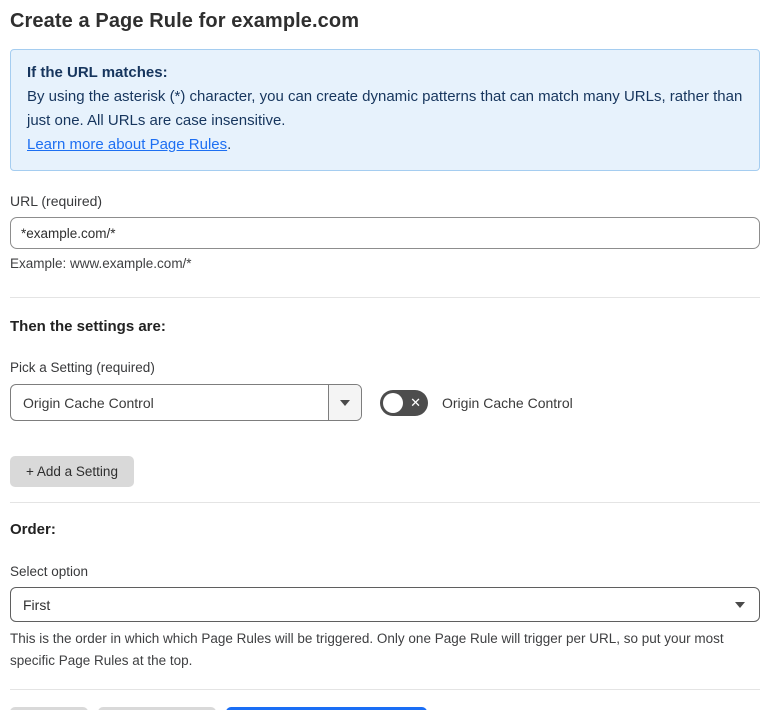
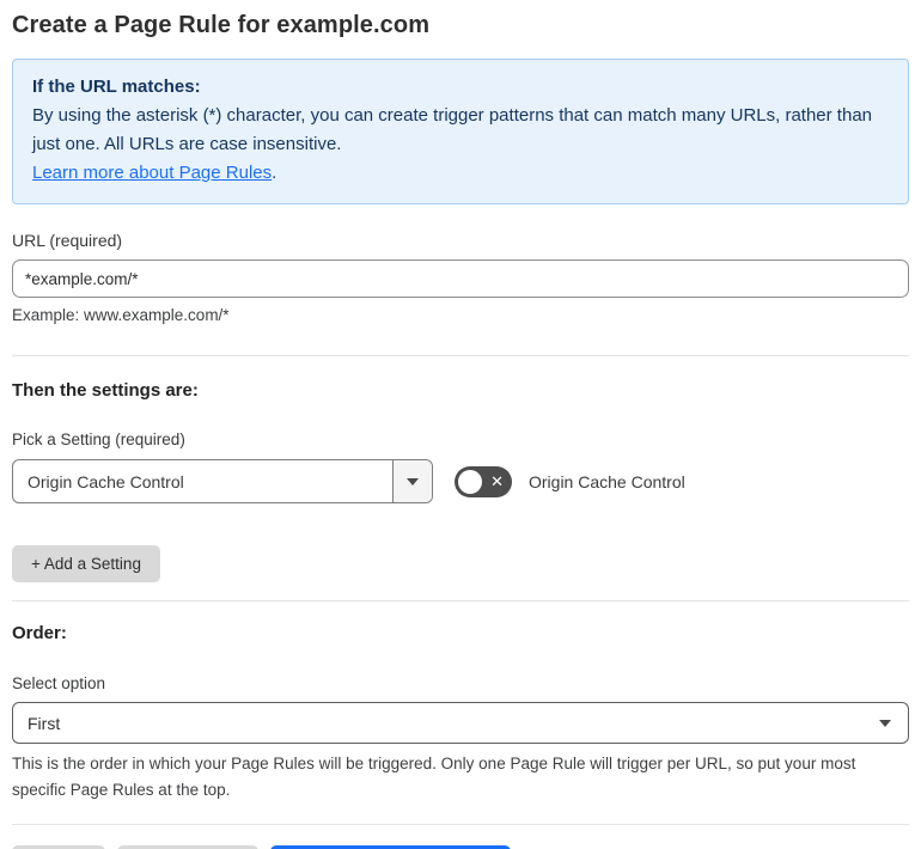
  Create a Page Rule for example.com
  If the URL matches:
- By using the asterisk (*) character, you can create dynamic patterns that can match many URLs, rather than just one. All URLs are case insensitive.
+ By using the asterisk (*) character, you can create trigger patterns that can match many URLs, rather than just one. All URLs are case insensitive.
  Learn more about Page Rules.
  URL (required)
  *example.com/*
  Example: www.example.com/*
  Then the settings are:
  Pick a Setting (required)
  Origin Cache Control
  ✕
  Origin Cache Control
  + Add a Setting
  Order:
  Select option
  First
- This is the order in which which Page Rules will be triggered. Only one Page Rule will trigger per URL, so put your most specific Page Rules at the top.
+ This is the order in which your Page Rules will be triggered. Only one Page Rule will trigger per URL, so put your most specific Page Rules at the top.
